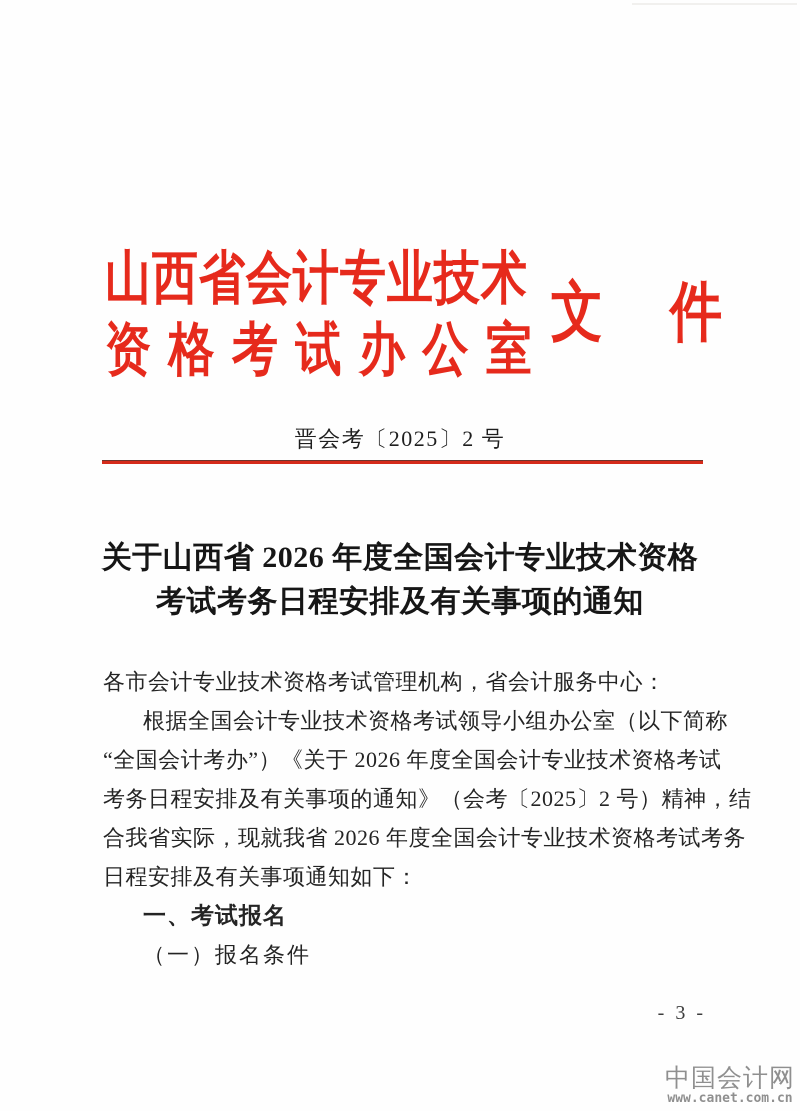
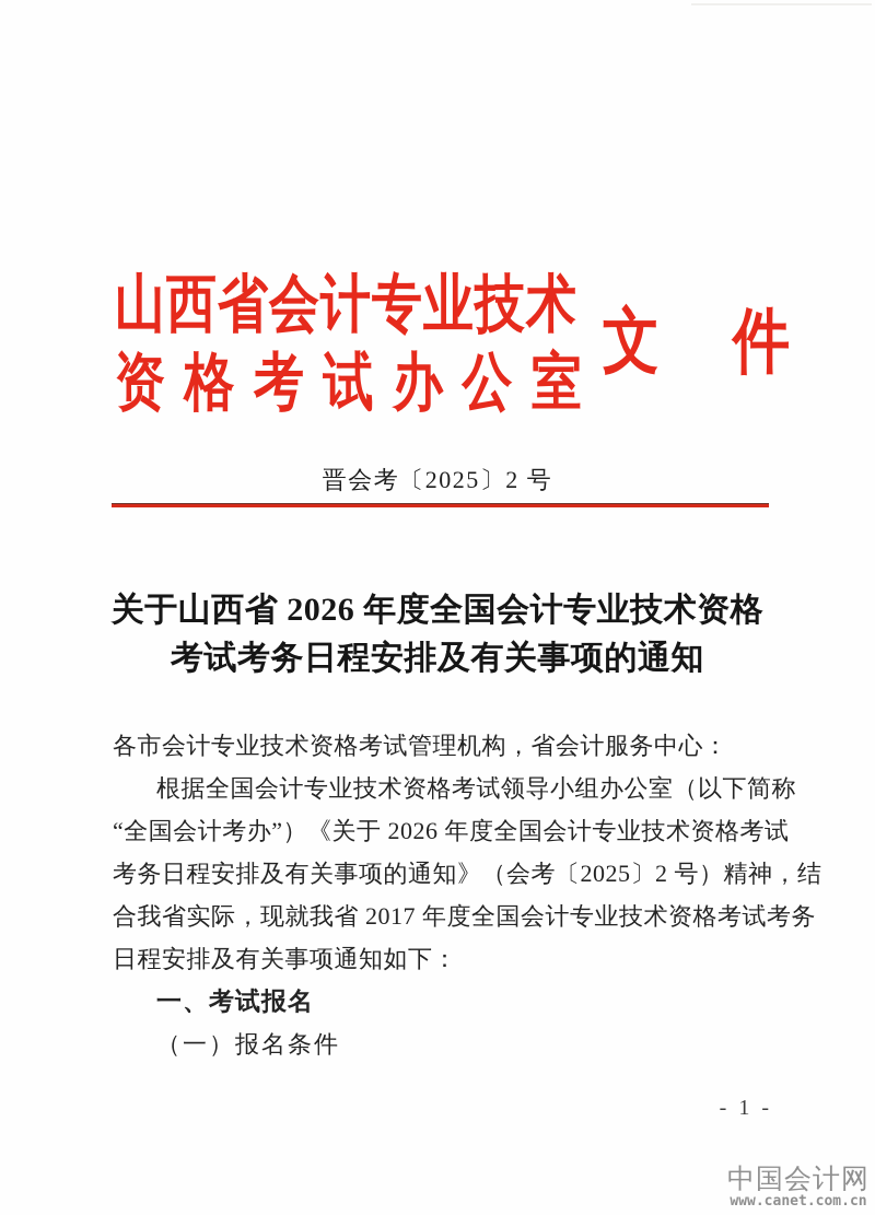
  山西省会计专业技术
  资格考试办公室
  文 件
  晋会考〔2025〕2 号
  关于山西省 2026 年度全国会计专业技术资格
  考试考务日程安排及有关事项的通知
  各市会计专业技术资格考试管理机构，省会计服务中心：
  根据全国会计专业技术资格考试领导小组办公室（以下简称
  “全国会计考办”）《关于 2026 年度全国会计专业技术资格考试
  考务日程安排及有关事项的通知》（会考〔2025〕2 号）精神，结
- 合我省实际，现就我省 2026 年度全国会计专业技术资格考试考务
+ 合我省实际，现就我省 2017 年度全国会计专业技术资格考试考务
  日程安排及有关事项通知如下：
  一、考试报名
  （一）报名条件
- - 3 -
+ - 1 -
  中国会计网
  www.canet.com.cn
